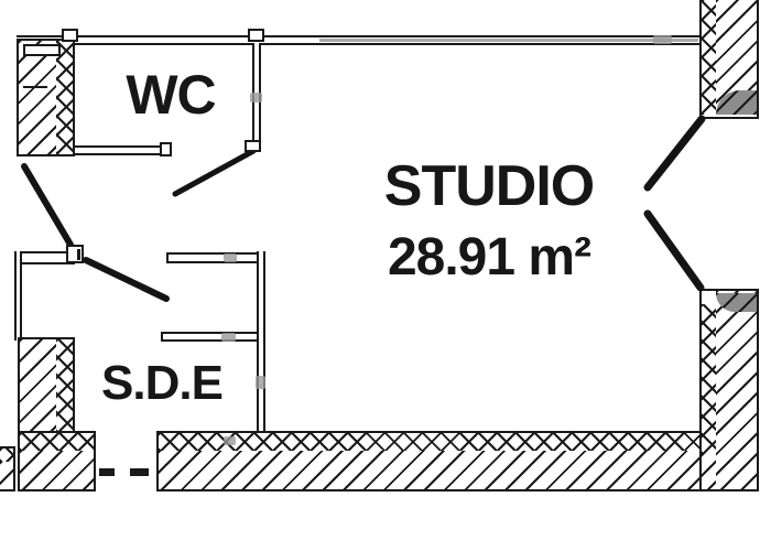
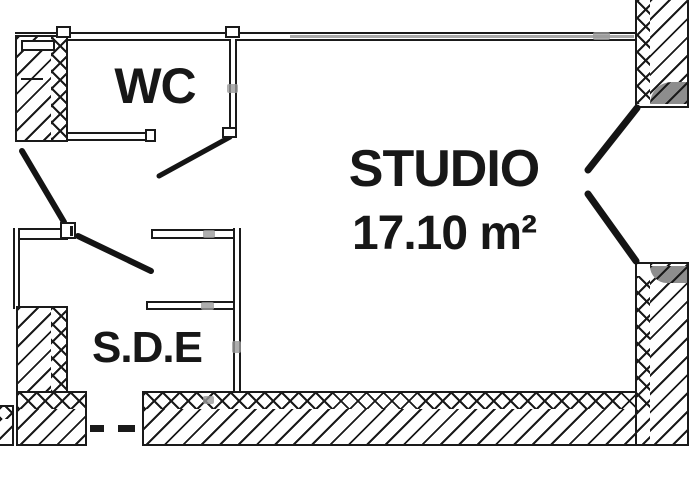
  WC
  STUDIO
- 28.91 m²
+ 17.10 m²
  S.D.E
